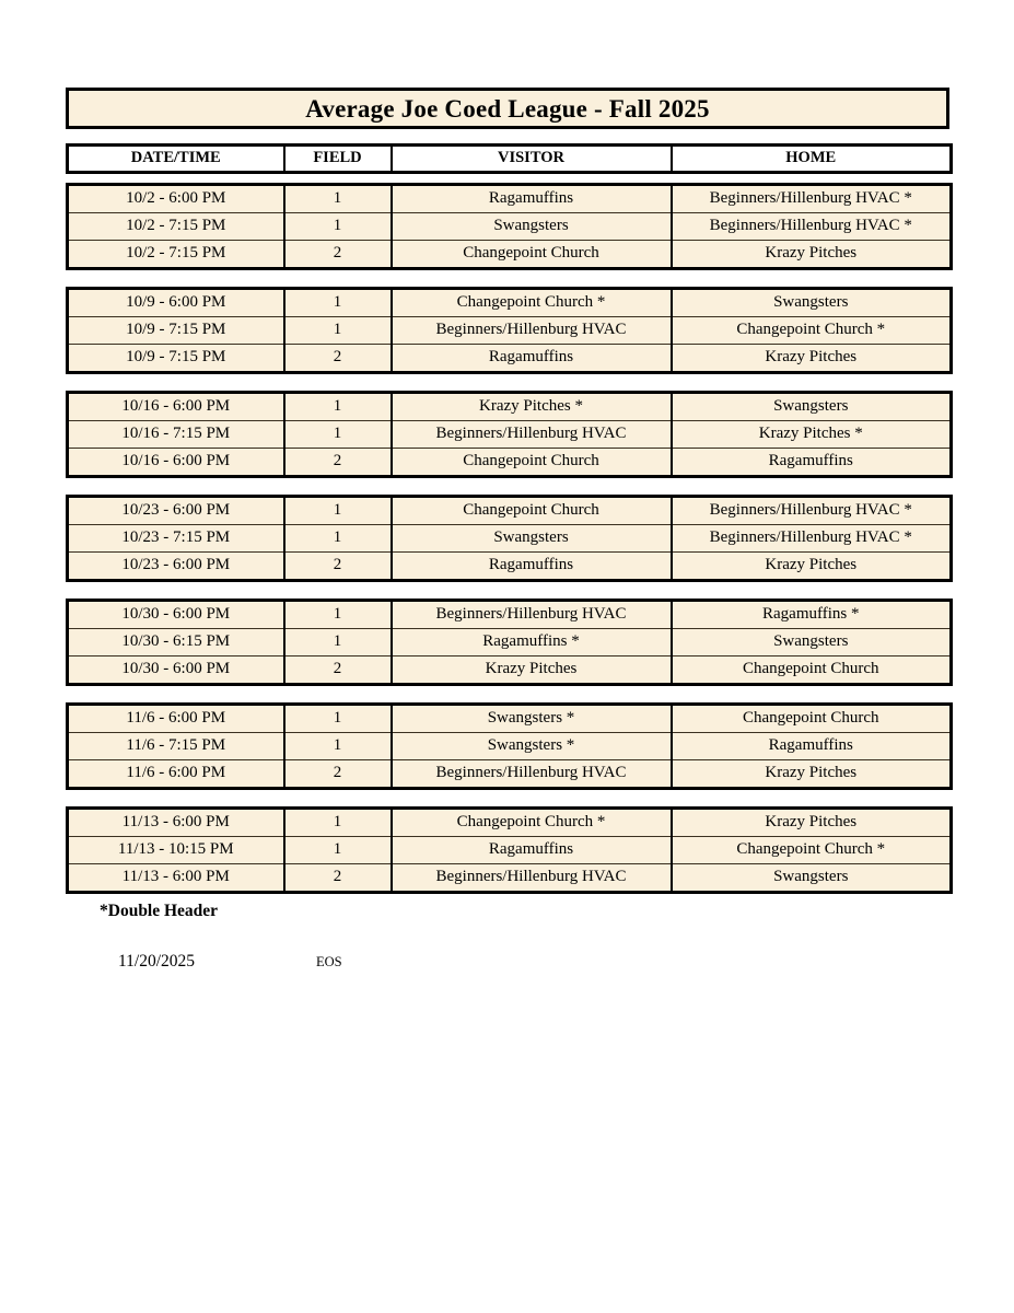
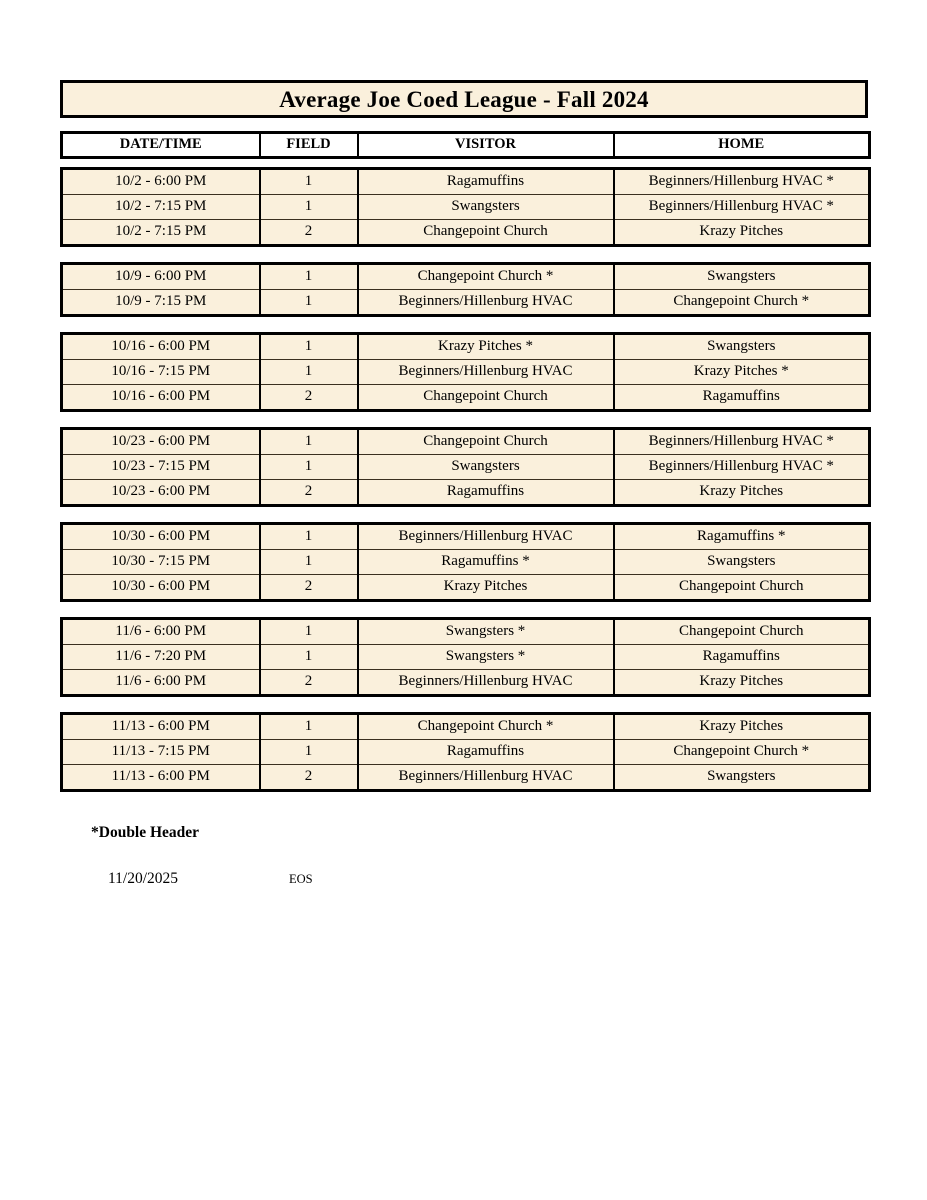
- Average Joe Coed League - Fall 2025
+ Average Joe Coed League - Fall 2024
  DATE/TIME	FIELD	VISITOR	HOME
  10/2 - 6:00 PM	1	Ragamuffins	Beginners/Hillenburg HVAC *
  10/2 - 7:15 PM	1	Swangsters	Beginners/Hillenburg HVAC *
  10/2 - 7:15 PM	2	Changepoint Church	Krazy Pitches
  10/9 - 6:00 PM	1	Changepoint Church *	Swangsters
  10/9 - 7:15 PM	1	Beginners/Hillenburg HVAC	Changepoint Church *
- 10/9 - 7:15 PM	2	Ragamuffins	Krazy Pitches
  10/16 - 6:00 PM	1	Krazy Pitches *	Swangsters
  10/16 - 7:15 PM	1	Beginners/Hillenburg HVAC	Krazy Pitches *
  10/16 - 6:00 PM	2	Changepoint Church	Ragamuffins
  10/23 - 6:00 PM	1	Changepoint Church	Beginners/Hillenburg HVAC *
  10/23 - 7:15 PM	1	Swangsters	Beginners/Hillenburg HVAC *
  10/23 - 6:00 PM	2	Ragamuffins	Krazy Pitches
  10/30 - 6:00 PM	1	Beginners/Hillenburg HVAC	Ragamuffins *
- 10/30 - 6:15 PM	1	Ragamuffins *	Swangsters
+ 10/30 - 7:15 PM	1	Ragamuffins *	Swangsters
  10/30 - 6:00 PM	2	Krazy Pitches	Changepoint Church
  11/6 - 6:00 PM	1	Swangsters *	Changepoint Church
- 11/6 - 7:15 PM	1	Swangsters *	Ragamuffins
+ 11/6 - 7:20 PM	1	Swangsters *	Ragamuffins
  11/6 - 6:00 PM	2	Beginners/Hillenburg HVAC	Krazy Pitches
  11/13 - 6:00 PM	1	Changepoint Church *	Krazy Pitches
- 11/13 - 10:15 PM	1	Ragamuffins	Changepoint Church *
+ 11/13 - 7:15 PM	1	Ragamuffins	Changepoint Church *
  11/13 - 6:00 PM	2	Beginners/Hillenburg HVAC	Swangsters
  *Double Header
  11/20/2025
  EOS
